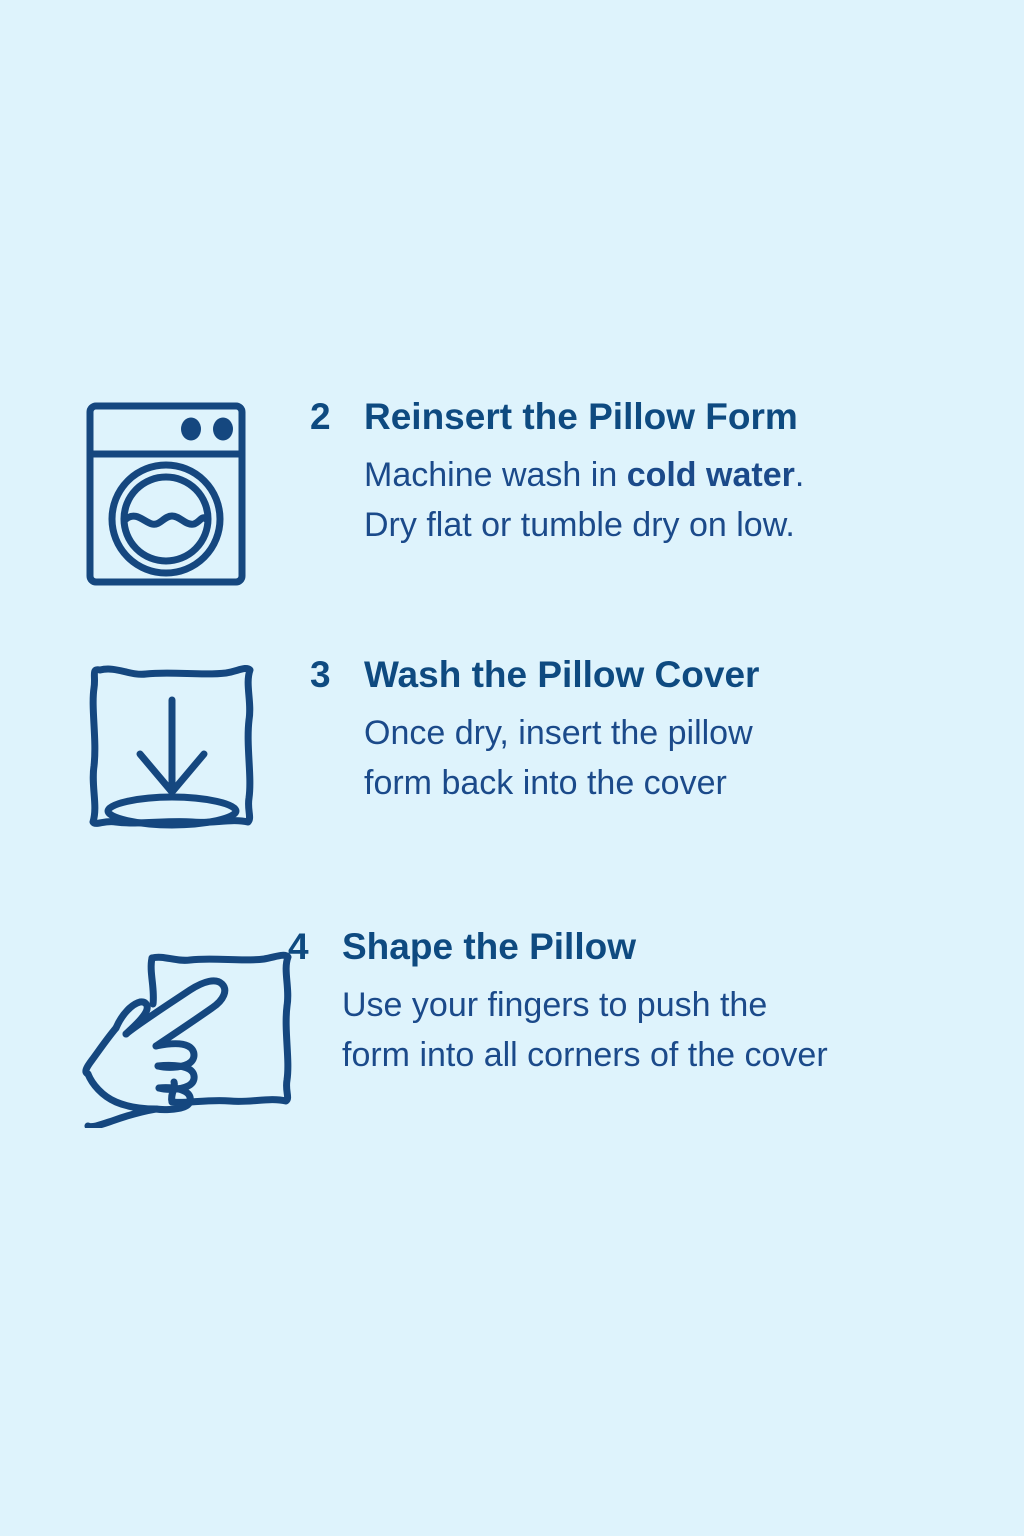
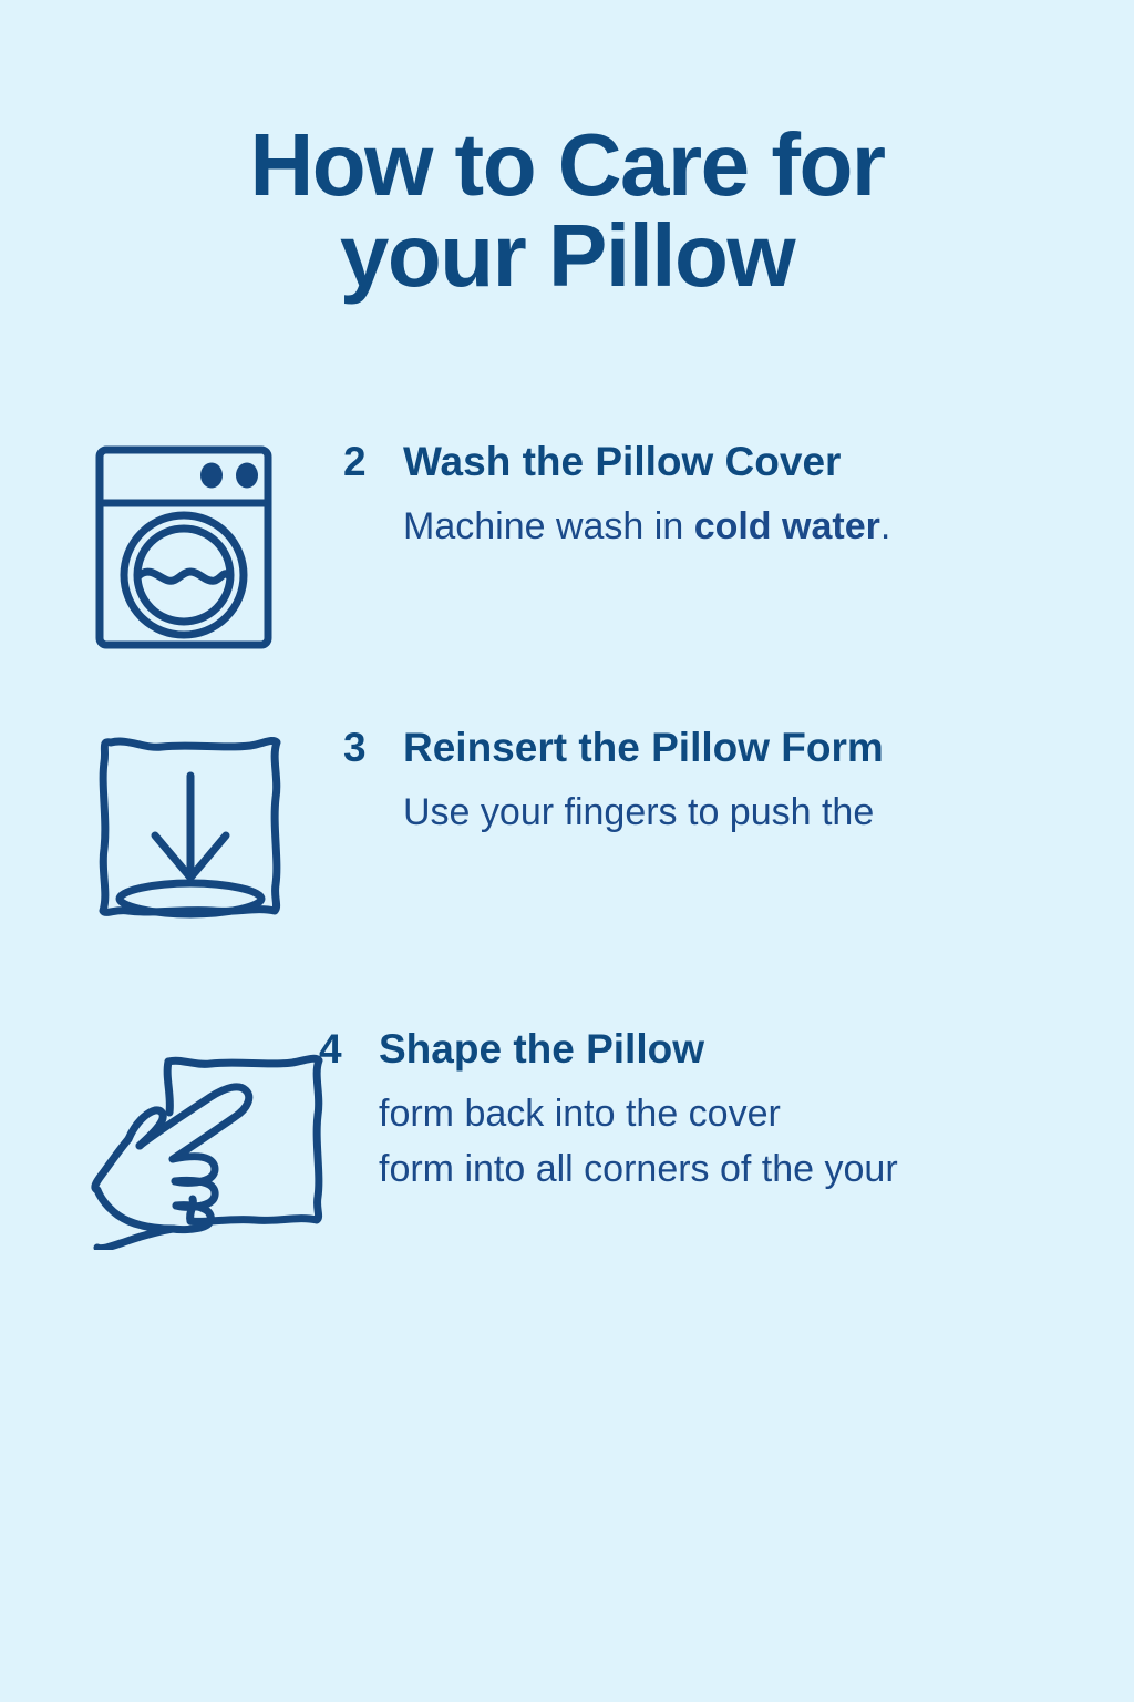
+ How to Care for
+ your Pillow
  2
- Reinsert the Pillow Form
+ Wash the Pillow Cover
  Machine wash in cold water.
- Dry flat or tumble dry on low.
  3
- Wash the Pillow Cover
+ Reinsert the Pillow Form
- Once dry, insert the pillow
- form back into the cover
+ Use your fingers to push the
  4
  Shape the Pillow
- Use your fingers to push the
+ form back into the cover
- form into all corners of the cover
+ form into all corners of the your
